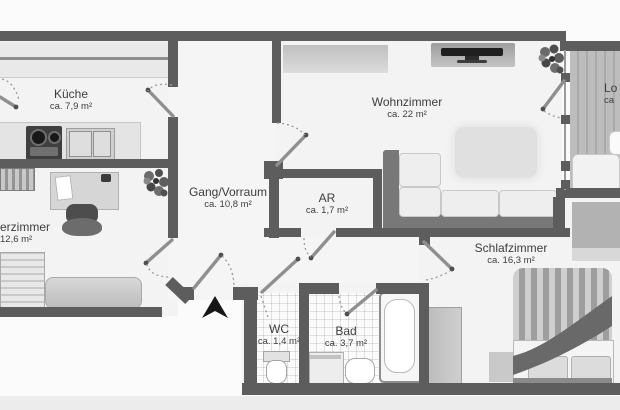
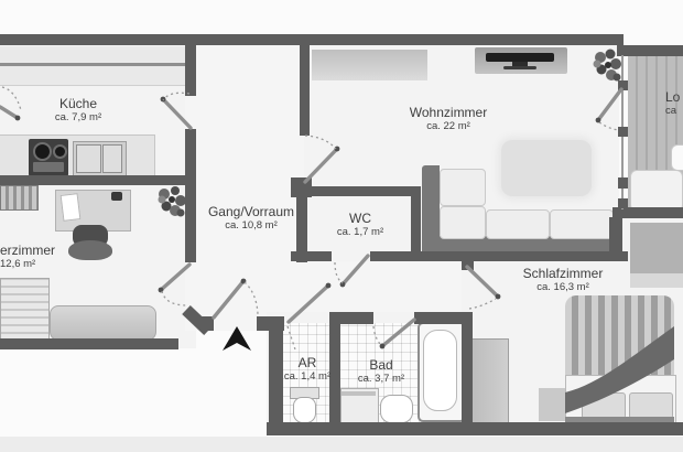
  Küche
  ca. 7,9 m²
  erzimmer
  12,6 m²
  Gang/Vorraum
  ca. 10,8 m²
  Wohnzimmer
  ca. 22 m²
- AR
+ WC
  ca. 1,7 m²
  Schlafzimmer
  ca. 16,3 m²
- WC
+ AR
  ca. 1,4 m²
  Bad
  ca. 3,7 m²
  Lo
  ca
